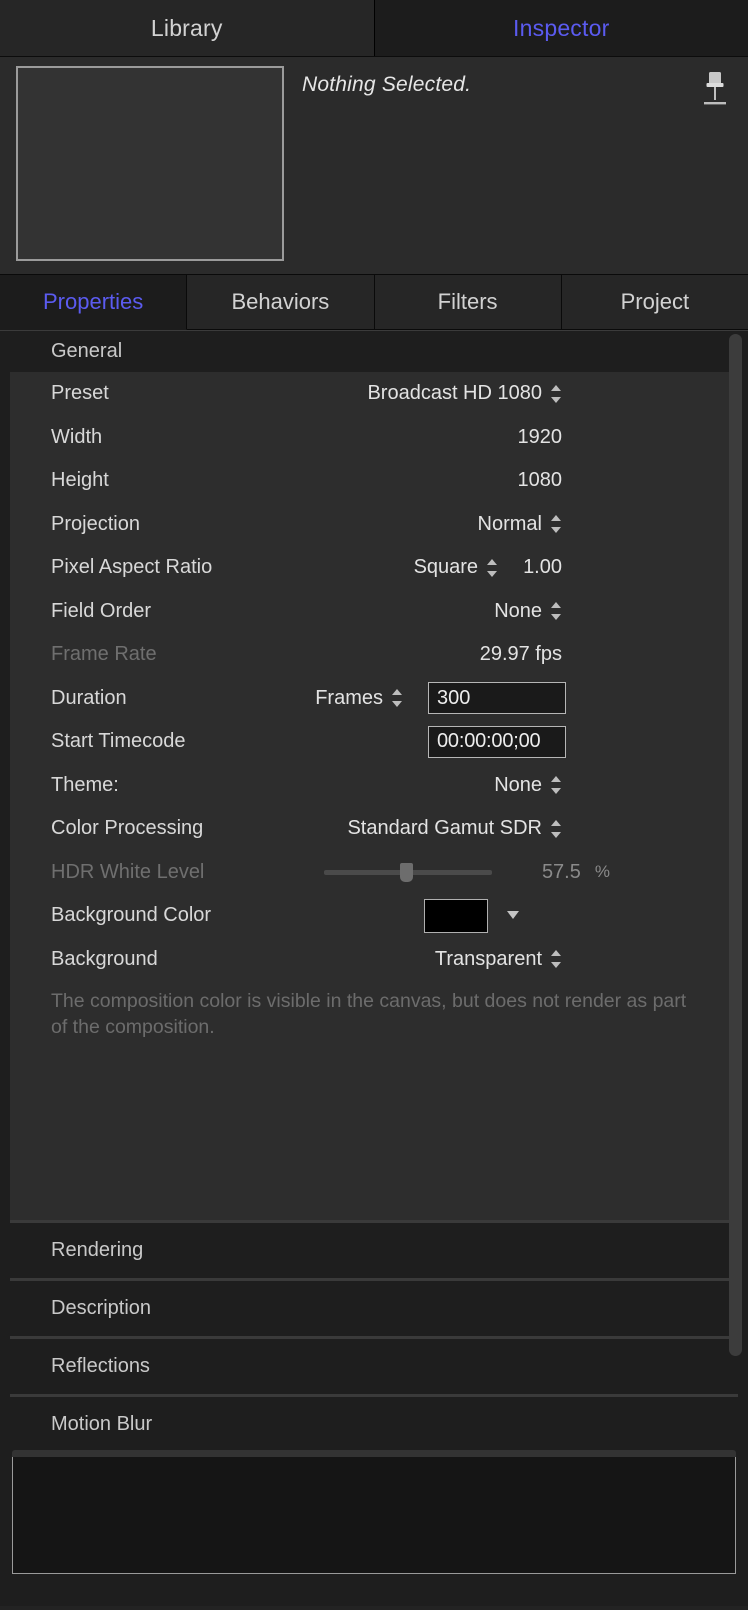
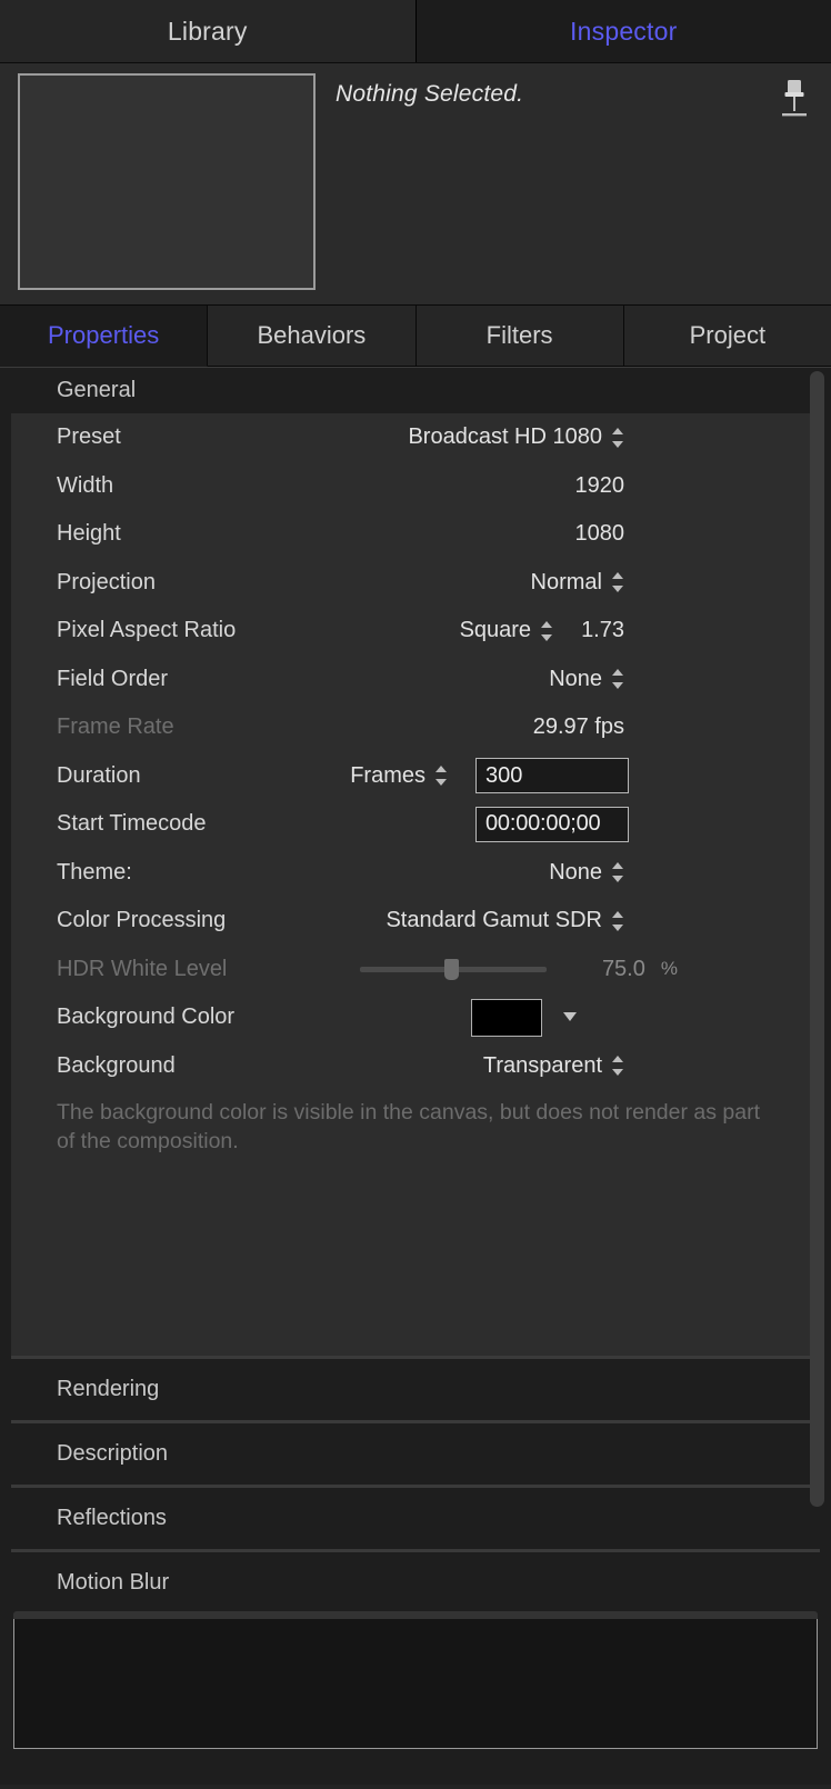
  Library
  Inspector
  Nothing Selected.
  Properties
  Behaviors
  Filters
  Project
  General
  Preset
  Broadcast HD 1080
  Width
  1920
  Height
  1080
  Projection
  Normal
  Pixel Aspect Ratio
  Square
- 1.00
+ 1.73
  Field Order
  None
  Frame Rate
  29.97 fps
  Duration
  Frames
  300
  Start Timecode
  00:00:00;00
  Theme:
  None
  Color Processing
  Standard Gamut SDR
  HDR White Level
- 57.5
+ 75.0
  %
  Background Color
  Background
  Transparent
- The composition color is visible in the canvas, but does not render as part of the composition.
+ The background color is visible in the canvas, but does not render as part of the composition.
  Rendering
  Description
  Reflections
  Motion Blur
